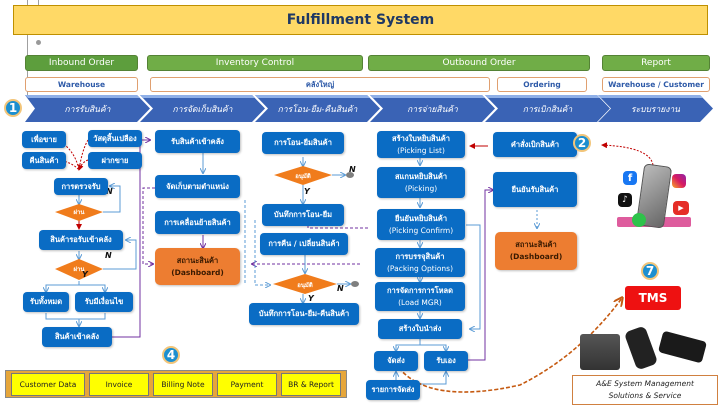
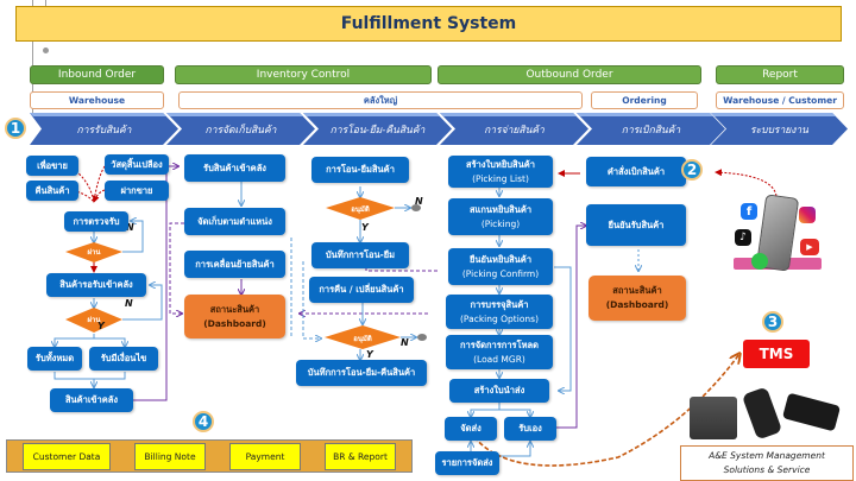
  Fulfillment System
  Inbound Order
  Inventory Control
  Outbound Order
  Report
  Warehouse
  คลังใหญ่
  Ordering
  Warehouse / Customer
  การรับสินค้า
  การจัดเก็บสินค้า
  การโอน-ยืม-คืนสินค้า
  การจ่ายสินค้า
  การเบิกสินค้า
  ระบบรายงาน
  1
  N
  N
  Y
  N
  Y
  N
  Y
  เพื่อขาย
  วัสดุสิ้นเปลือง
  คืนสินค้า
  ฝากขาย
  การตรวจรับ
  สินค้ารอรับเข้าคลัง
  รับทั้งหมด
  รับมีเงื่อนไข
  สินค้าเข้าคลัง
  รับสินค้าเข้าคลัง
  จัดเก็บตามตำแหน่ง
  การเคลื่อนย้ายสินค้า
  สถานะสินค้า
  (Dashboard)
  การโอน-ยืมสินค้า
  บันทึกการโอน-ยืม
  การคืน / เปลี่ยนสินค้า
  บันทึกการโอน-ยืม-คืนสินค้า
  สร้างใบหยิบสินค้า
  (Picking List)
  สแกนหยิบสินค้า
  (Picking)
  ยืนยันหยิบสินค้า
  (Picking Confirm)
  การบรรจุสินค้า
  (Packing Options)
  การจัดการการโหลด
  (Load MGR)
  สร้างใบนำส่ง
  จัดส่ง
  รับเอง
  รายการจัดส่ง
  คำสั่งเบิกสินค้า
  ยืนยันรับสินค้า
  สถานะสินค้า
  (Dashboard)
  2
  f
  ♪
  ▶
- 7
+ 3
  TMS
  A&E System Management
  Solutions & Service
  4
  Customer Data
- Invoice
  Billing Note
  Payment
  BR & Report
